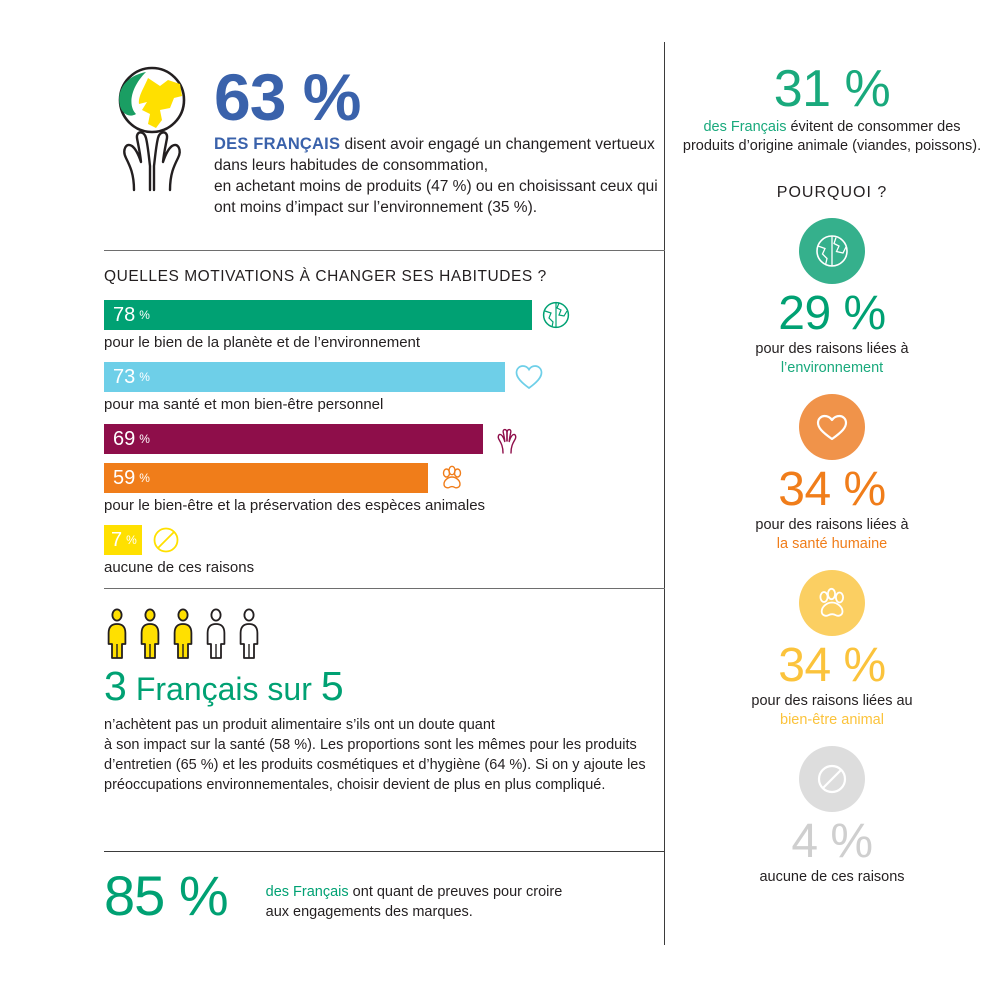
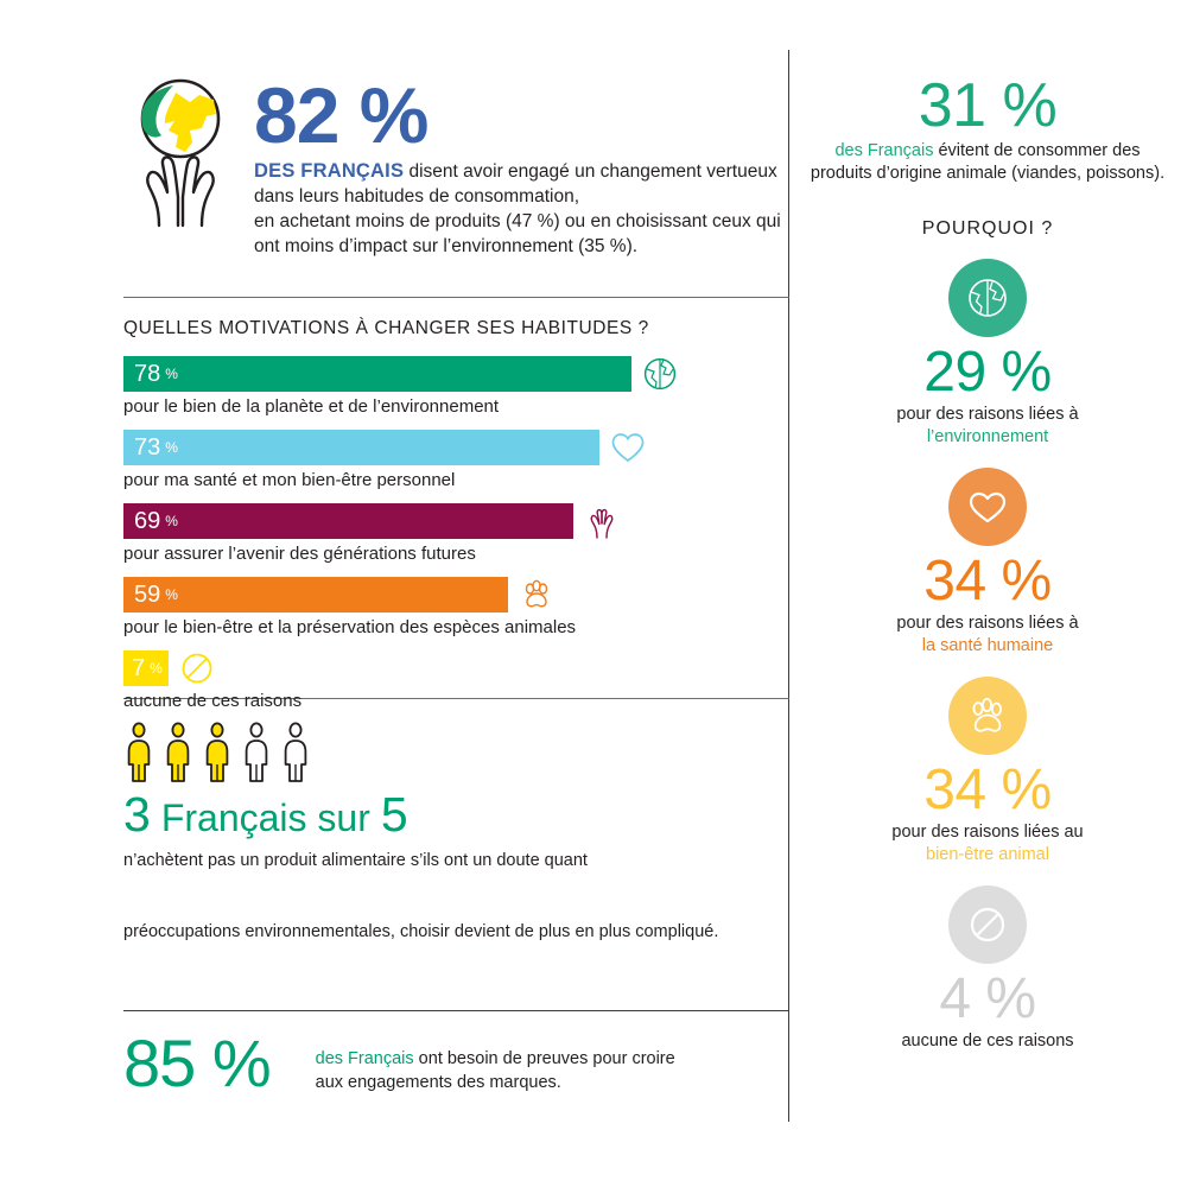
- 63 %
+ 82 %
  DES FRANÇAIS disent avoir engagé un changement vertueux
  dans leurs habitudes de consommation,
  en achetant moins de produits (47 %) ou en choisissant ceux qui
  ont moins d’impact sur l’environnement (35 %).
  QUELLES MOTIVATIONS À CHANGER SES HABITUDES ?
  78
  %
  pour le bien de la planète et de l’environnement
  73
  %
  pour ma santé et mon bien-être personnel
  69
  %
+ pour assurer l’avenir des générations futures
  59
  %
  pour le bien-être et la préservation des espèces animales
  7
  %
  aucune de ces raisons
  3
  Français sur
  5
  n’achètent pas un produit alimentaire s’ils ont un doute quant
- à son impact sur la santé (58 %). Les proportions sont les mêmes pour les produits
- d’entretien (65 %) et les produits cosmétiques et d’hygiène (64 %). Si on y ajoute les
  préoccupations environnementales, choisir devient de plus en plus compliqué.
  85 %
- des Français ont quant de preuves pour croire
+ des Français ont besoin de preuves pour croire
  aux engagements des marques.
  31 %
  des Français évitent de consommer des produits d’origine animale (viandes, poissons).
  POURQUOI ?
  29 %
  pour des raisons liées à
  l’environnement
  34 %
  pour des raisons liées à
  la santé humaine
  34 %
  pour des raisons liées au
  bien-être animal
  4 %
  aucune de ces raisons
